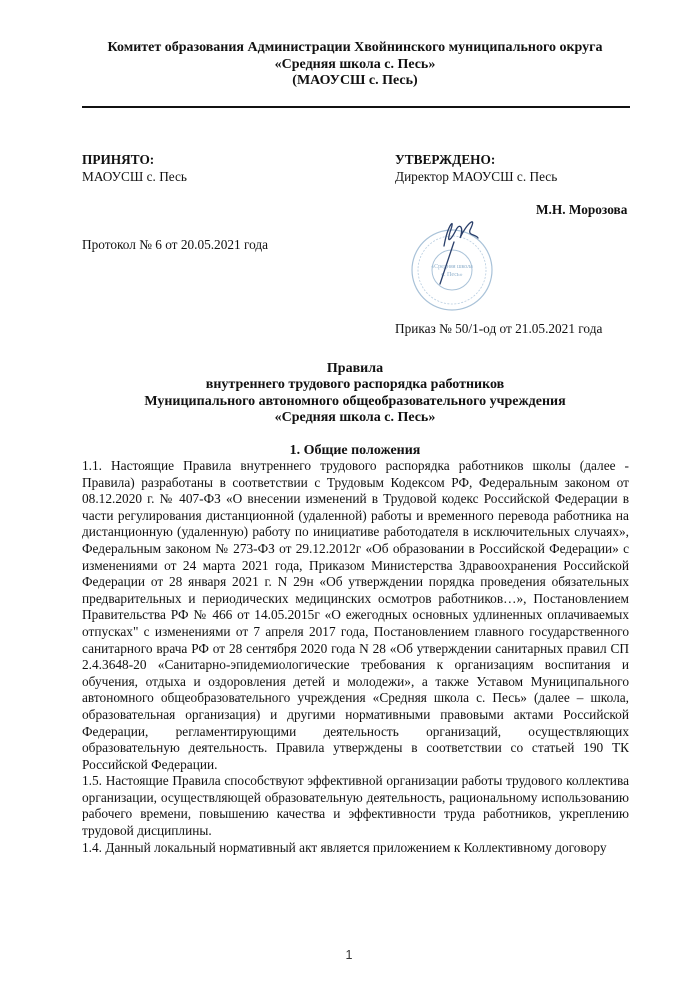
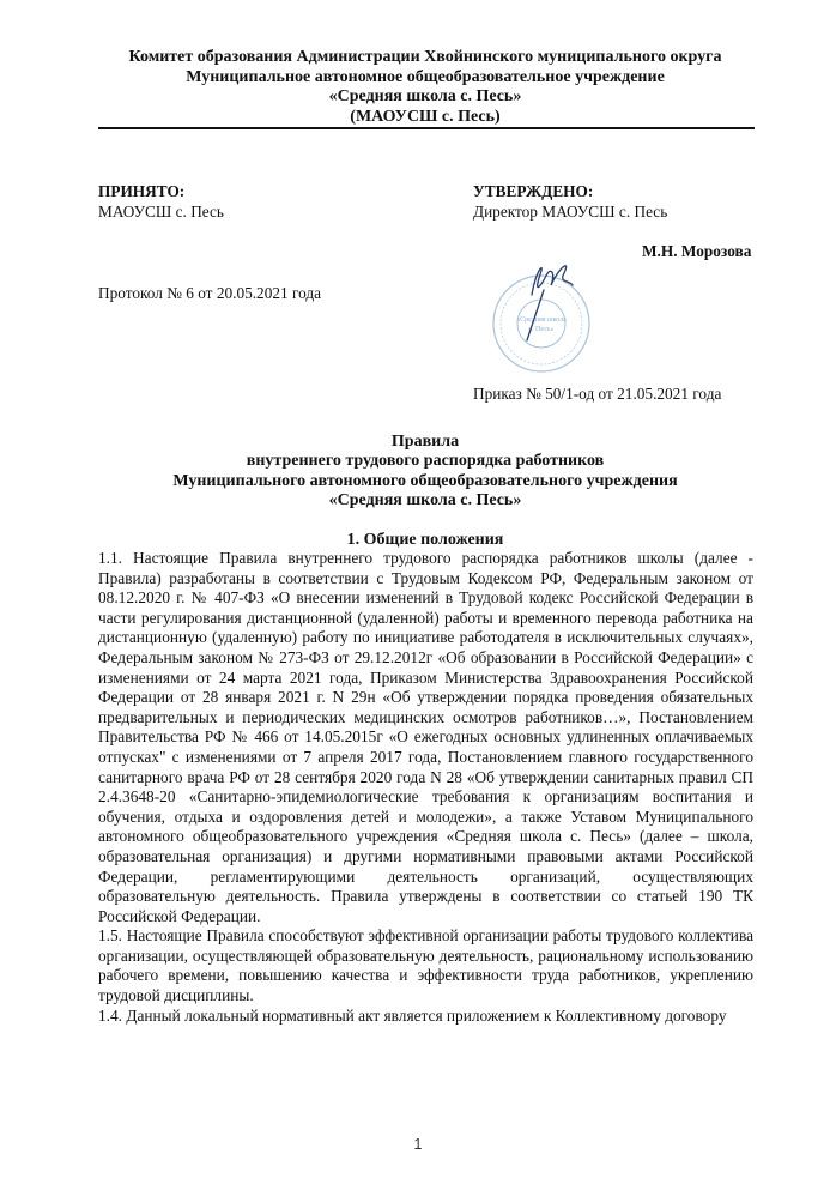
  Комитет образования Администрации Хвойнинского муниципального округа
+ Муниципальное автономное общеобразовательное учреждение
  «Средняя школа с. Песь»
  (МАОУСШ с. Песь)
  ПРИНЯТО:
  МАОУСШ с. Песь
  Протокол № 6 от 20.05.2021 года
  УТВЕРЖДЕНО:
  Директор МАОУСШ с. Песь
  М.Н. Морозова
  Приказ № 50/1-од от 21.05.2021 года
  Правила
  внутреннего трудового распорядка работников
  Муниципального автономного общеобразовательного учреждения
  «Средняя школа с. Песь»
  1. Общие положения
  1.1. Настоящие Правила внутреннего трудового распорядка работников школы (далее - Правила) разработаны в соответствии с Трудовым Кодексом РФ, Федеральным законом от 08.12.2020 г. № 407-ФЗ «О внесении изменений в Трудовой кодекс Российской Федерации в части регулирования дистанционной (удаленной) работы и временного перевода работника на дистанционную (удаленную) работу по инициативе работодателя в исключительных случаях», Федеральным законом № 273-ФЗ от 29.12.2012г «Об образовании в Российской Федерации» с изменениями от 24 марта 2021 года, Приказом Министерства Здравоохранения Российской Федерации от 28 января 2021 г. N 29н «Об утверждении порядка проведения обязательных предварительных и периодических медицинских осмотров работников…», Постановлением Правительства РФ № 466 от 14.05.2015г «О ежегодных основных удлиненных оплачиваемых отпусках" с изменениями от 7 апреля 2017 года, Постановлением главного государственного санитарного врача РФ от 28 сентября 2020 года N 28 «Об утверждении санитарных правил СП 2.4.3648-20 «Санитарно-эпидемиологические требования к организациям воспитания и обучения, отдыха и оздоровления детей и молодежи», а также Уставом Муниципального автономного общеобразовательного учреждения «Средняя школа с. Песь» (далее – школа, образовательная организация) и другими нормативными правовыми актами Российской Федерации, регламентирующими деятельность организаций, осуществляющих образовательную деятельность. Правила утверждены в соответствии со статьей 190 ТК Российской Федерации.
  1.5. Настоящие Правила способствуют эффективной организации работы трудового коллектива организации, осуществляющей образовательную деятельность, рациональному использованию рабочего времени, повышению качества и эффективности труда работников, укреплению трудовой дисциплины.
  1.4. Данный локальный нормативный акт является приложением к Коллективному договору
  1
